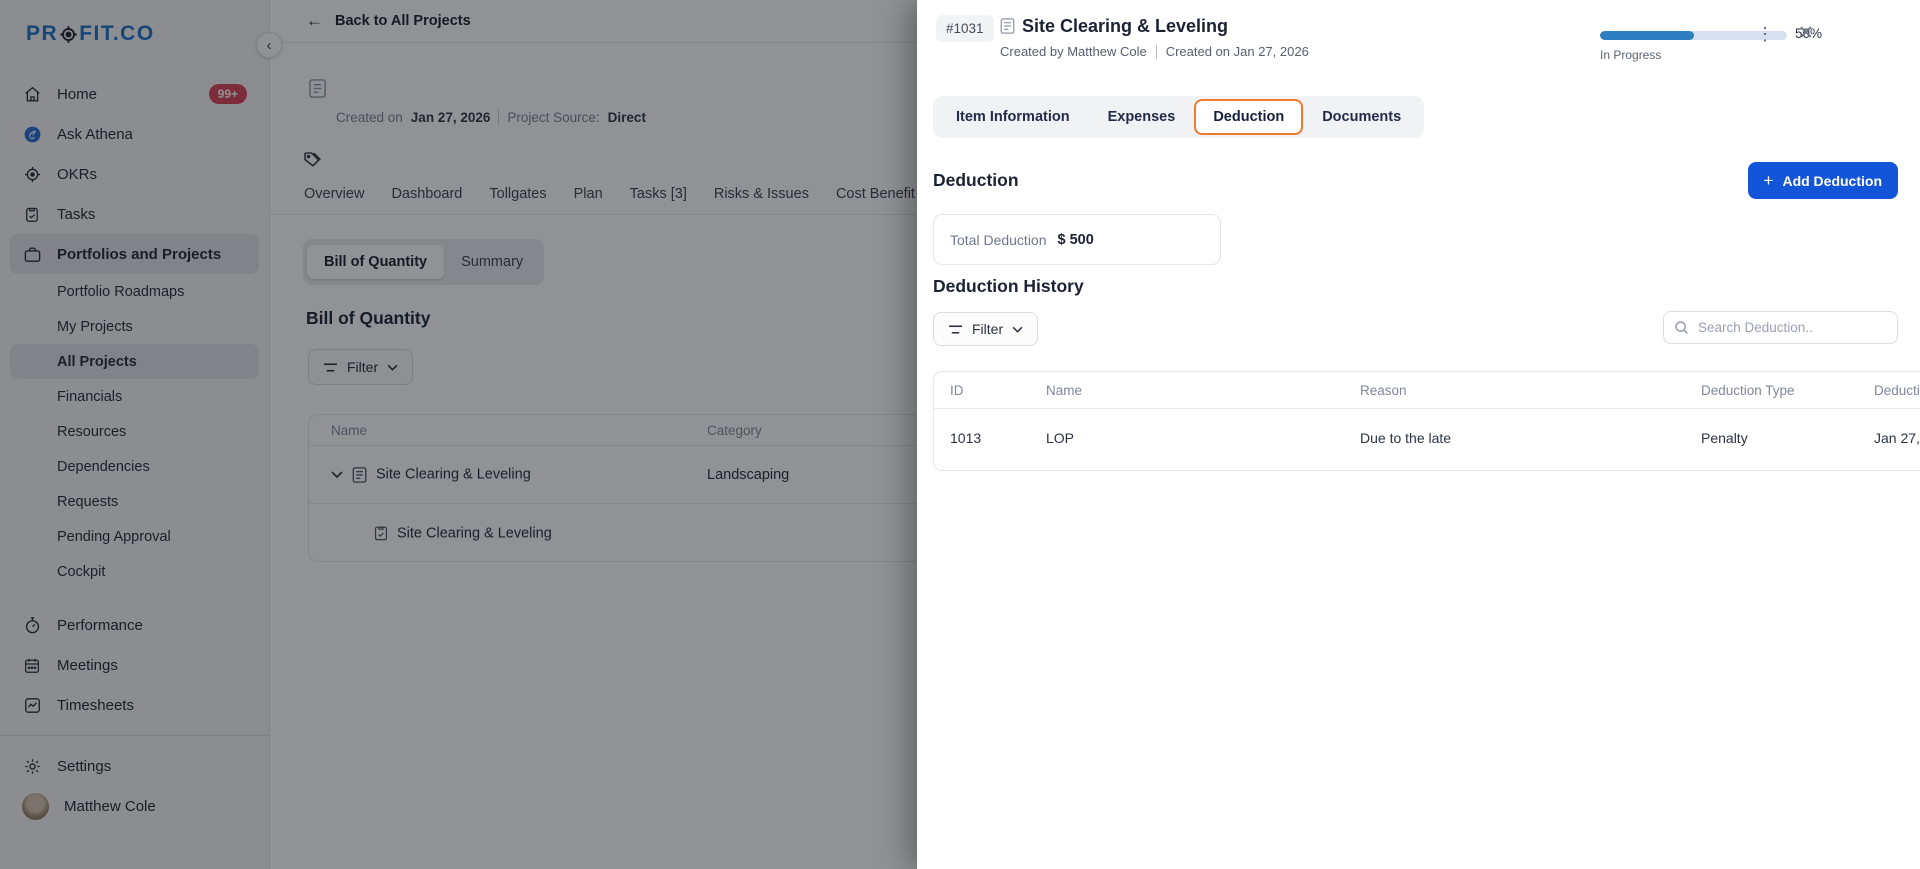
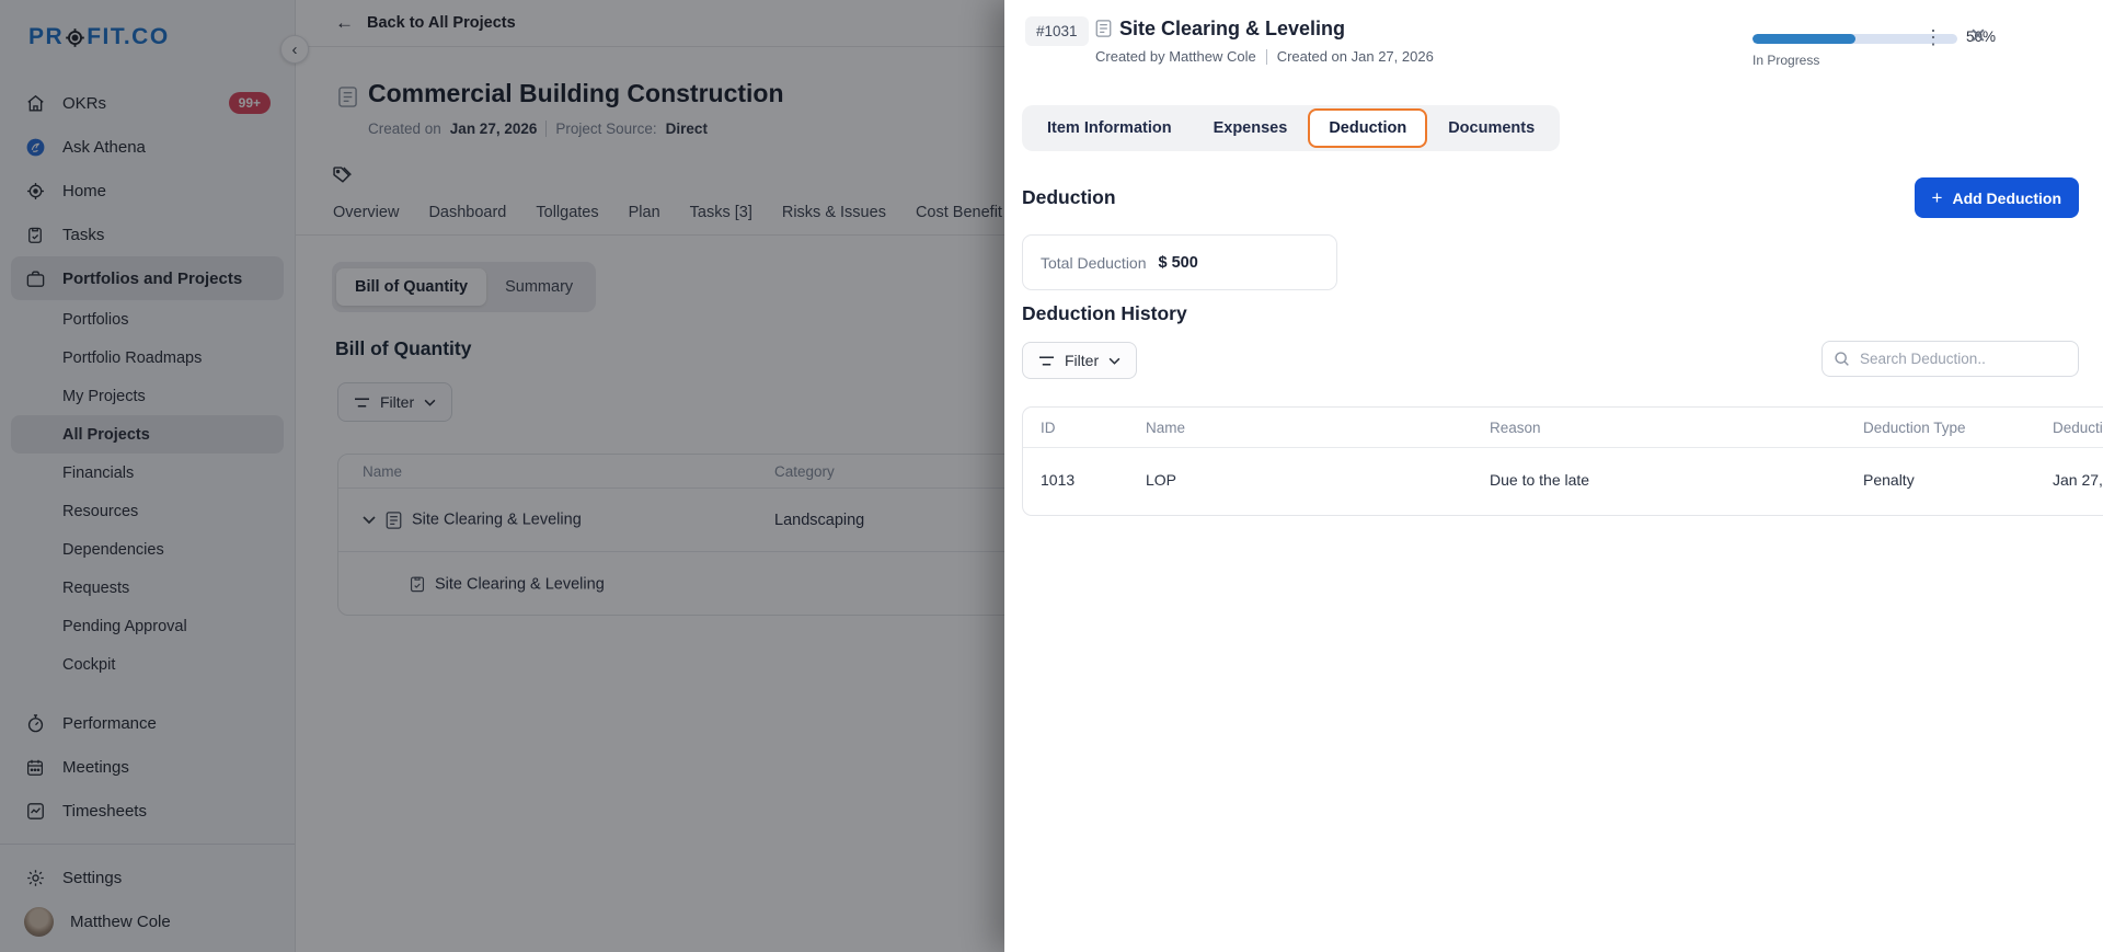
  PR
  FIT.CO
- Home
+ OKRs
  99+
  Ask Athena
- OKRs
+ Home
  Tasks
  Portfolios and Projects
+ Portfolios
  Portfolio Roadmaps
  My Projects
  All Projects
  Financials
  Resources
  Dependencies
  Requests
  Pending Approval
  Cockpit
  Performance
  Meetings
  Timesheets
  Settings
  Matthew Cole
  ‹
  ←
  Back to All Projects
+ Commercial Building Construction
  Created on
  Jan 27, 2026
  Project Source:
  Direct
  Overview
  Dashboard
  Tollgates
  Plan
  Tasks [3]
  Risks & Issues
  Bill of Quantity
  Summary
  Bill of Quantity
  Filter
  Name
  Category
  Site Clearing & Leveling
  Landscaping
  Site Clearing & Leveling
  #1031
  Site Clearing & Leveling
  Created by Matthew Cole
  Created on Jan 27, 2026
  50%
  In Progress
  ⋮
  ✕
  Item Information
  Expenses
  Deduction
  Documents
  Deduction
  +
  Add Deduction
  Total Deduction
  $ 500
  Deduction History
  Filter
  Search Deduction..
  ID
  Name
  Reason
  Deduction Type
  1013
  LOP
  Due to the late
  Penalty
